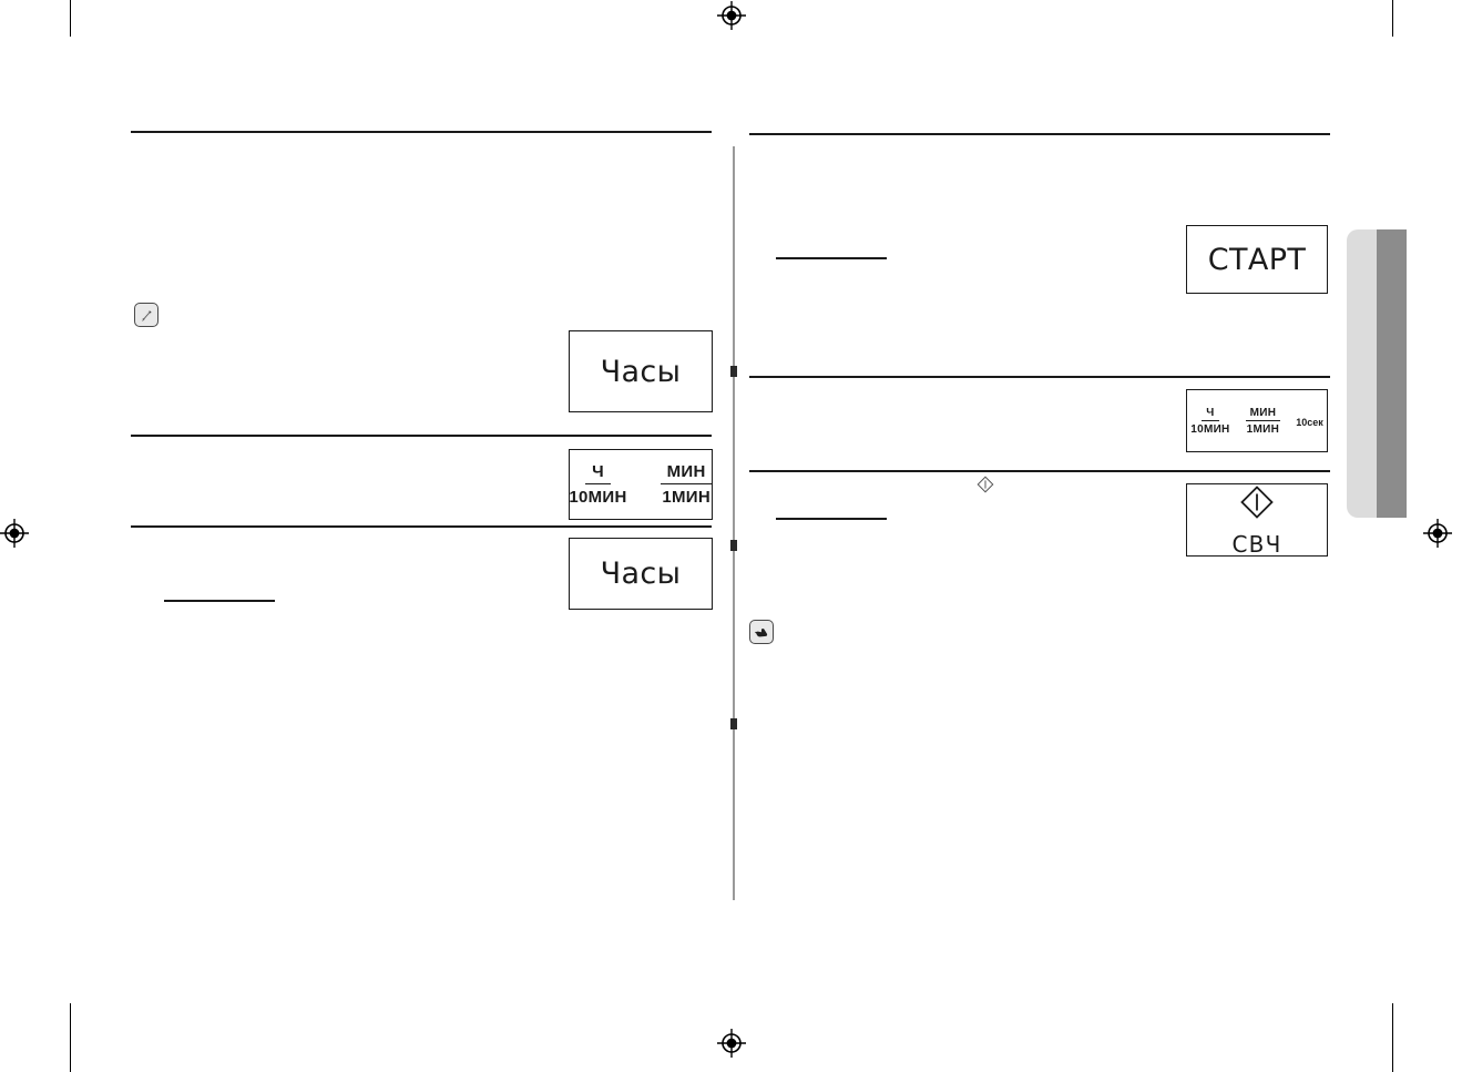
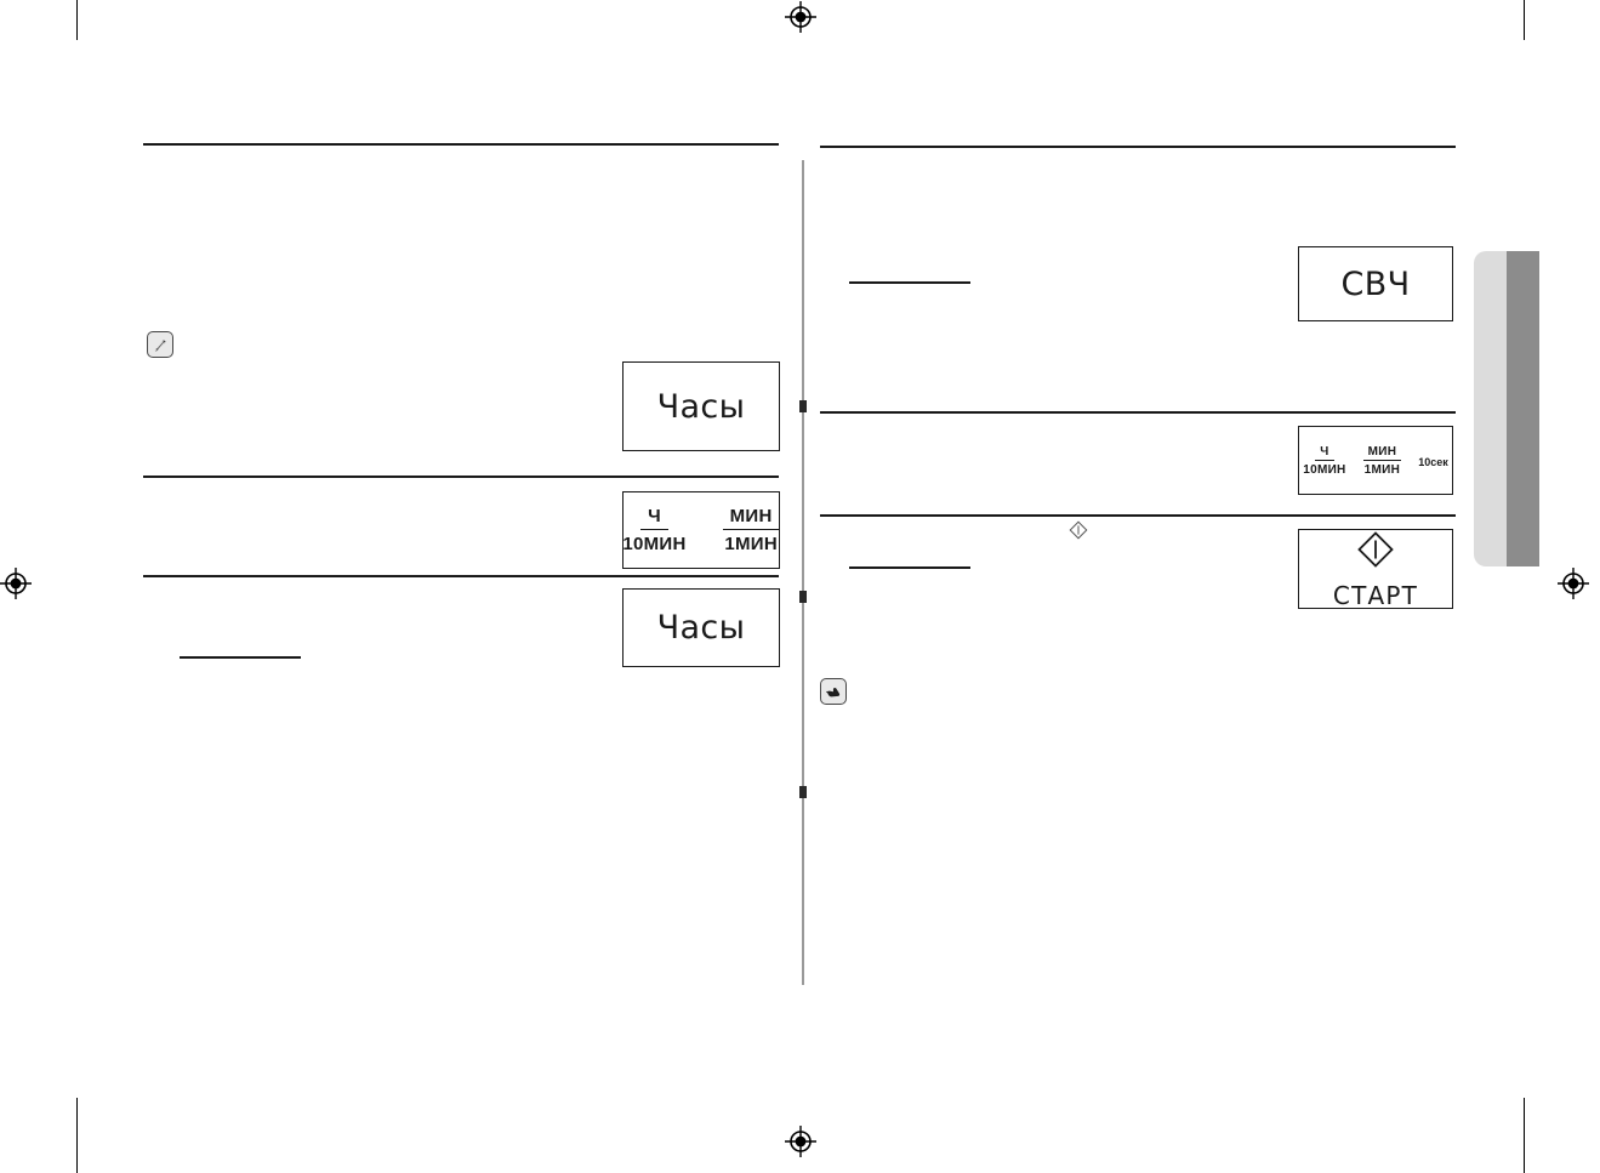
  Часы
  Ч
  10МИН
  МИН
  1МИН
  Часы
- СТАРТ
+ СВЧ
  Ч
  10МИН
  МИН
  1МИН
  10сек
- СВЧ
+ СТАРТ
